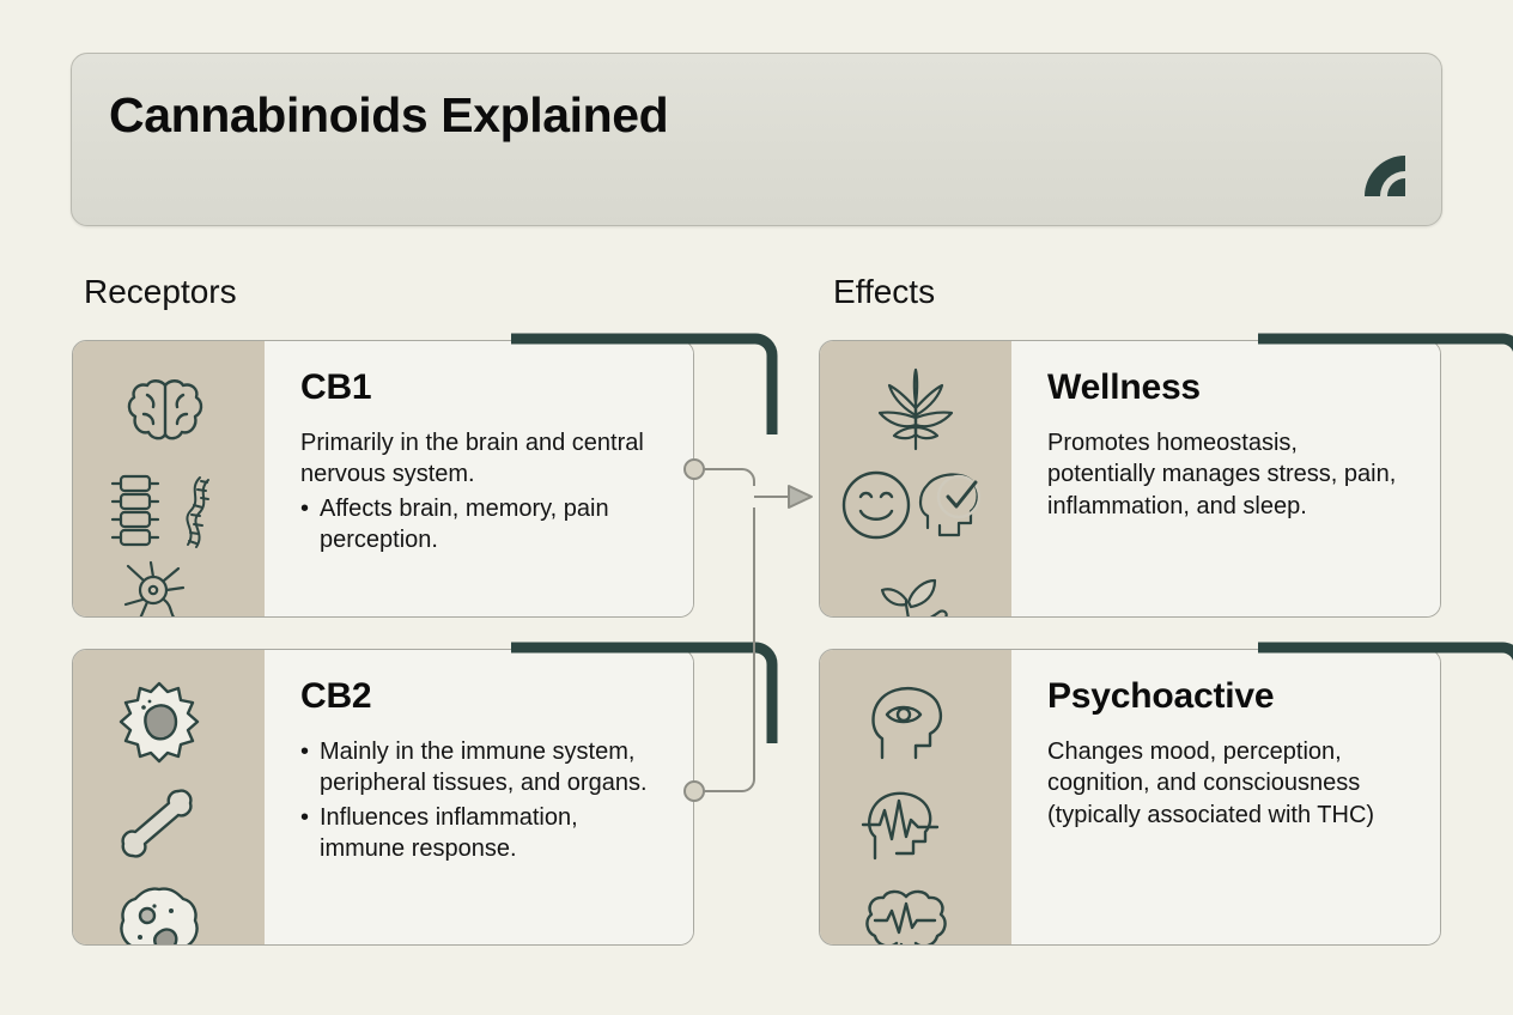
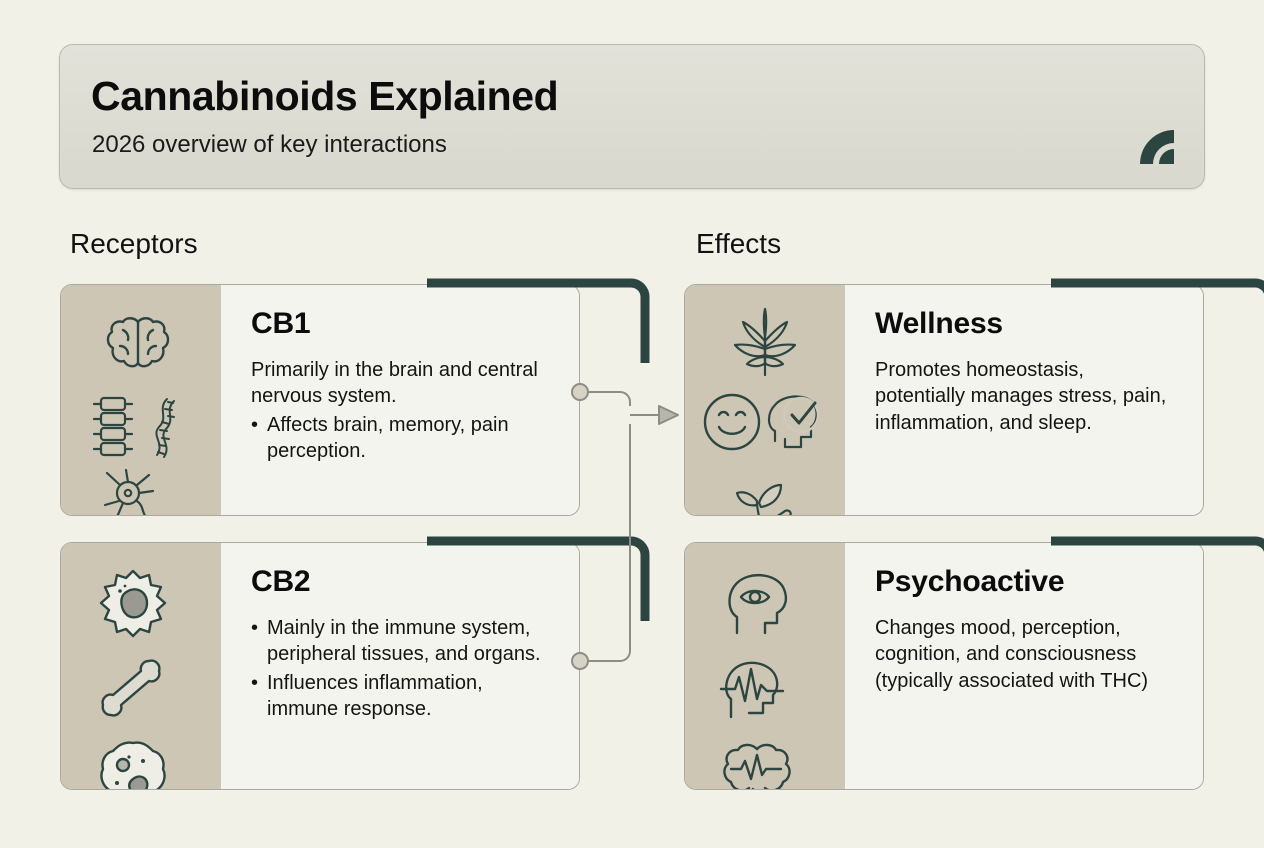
  Cannabinoids Explained
+ 2026 overview of key interactions
  Receptors
  Effects
  CB1
  Primarily in the brain and central nervous system.
  Affects brain, memory, pain perception.
  CB2
  Mainly in the immune system, peripheral tissues, and organs.
  Influences inflammation, immune response.
  Wellness
  Promotes homeostasis, potentially manages stress, pain, inflammation, and sleep.
  Psychoactive
  Changes mood, perception, cognition, and consciousness (typically associated with THC)
